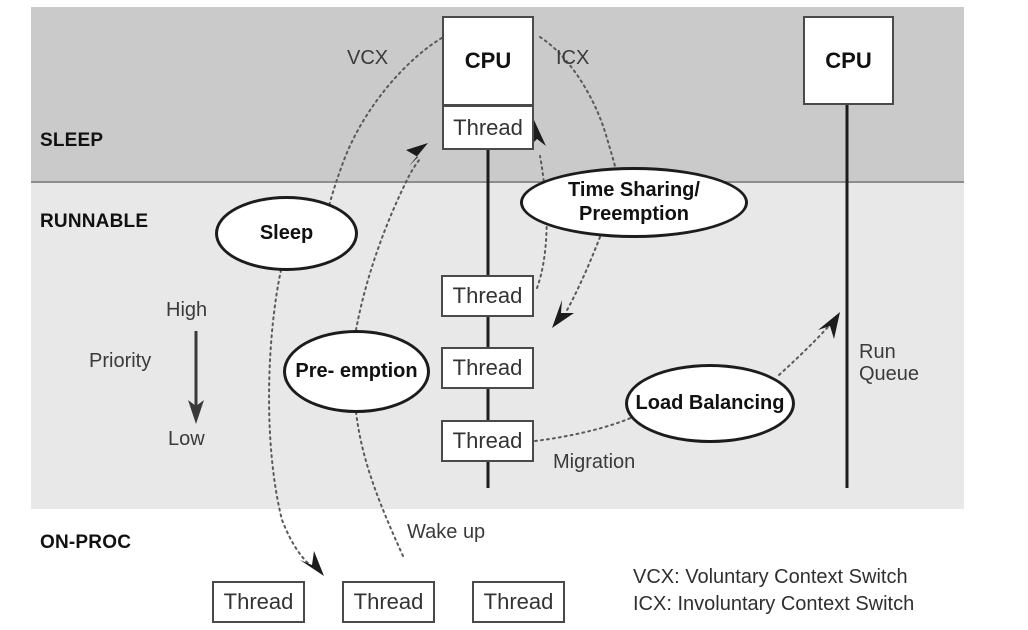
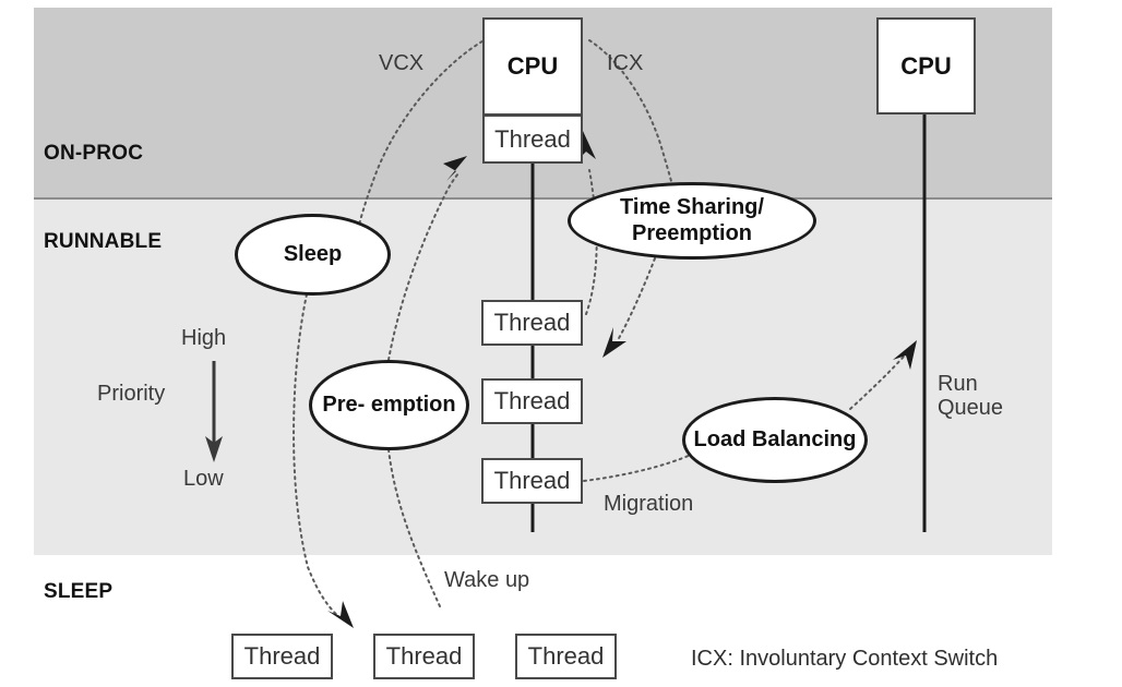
- SLEEP
+ ON-PROC
  RUNNABLE
- ON-PROC
+ SLEEP
  CPU
  Thread
  CPU
  Thread
  Thread
  Thread
  Thread
  Thread
  Thread
  Sleep
  Pre- emption
  Time Sharing/ Preemption
  Load Balancing
  VCX
  ICX
  Migration
  Wake up
  Run
  Queue
  High
  Priority
  Low
- VCX: Voluntary Context Switch
  ICX: Involuntary Context Switch
